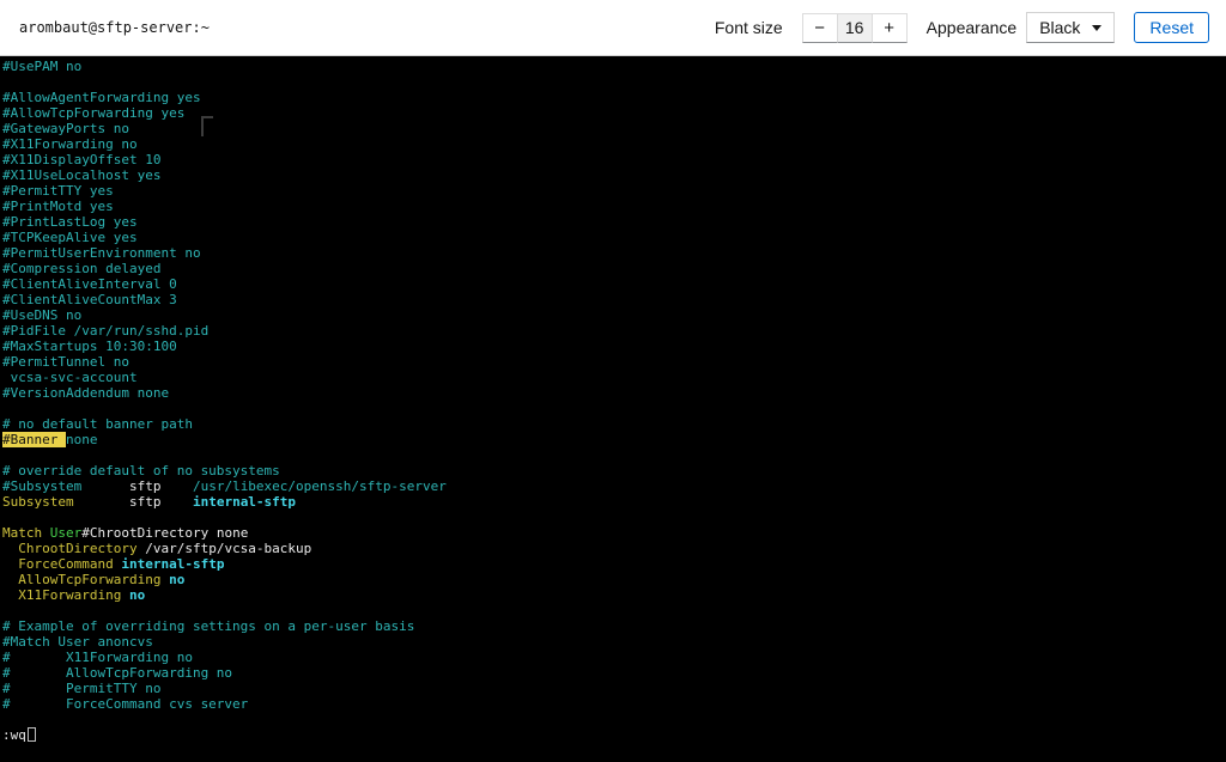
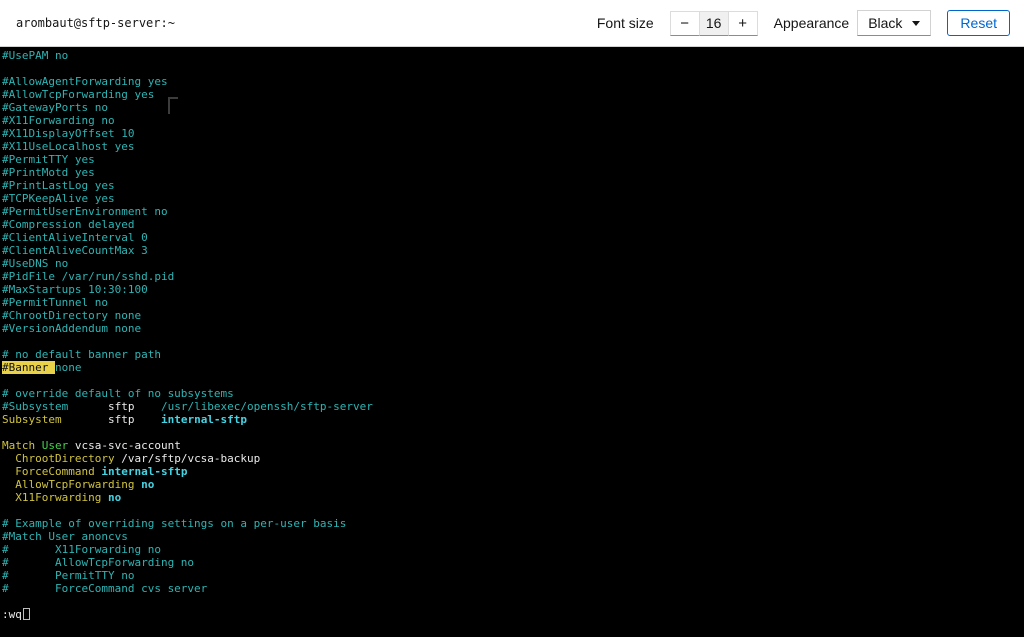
  arombaut@sftp-server:~
  Font size
  −
  16
  +
  Appearance
  Black
  Reset
  #UsePAM no
  #AllowAgentForwarding yes
  #AllowTcpForwarding yes
  #GatewayPorts no
  #X11Forwarding no
  #X11DisplayOffset 10
  #X11UseLocalhost yes
  #PermitTTY yes
  #PrintMotd yes
  #PrintLastLog yes
  #TCPKeepAlive yes
  #PermitUserEnvironment no
  #Compression delayed
  #ClientAliveInterval 0
  #ClientAliveCountMax 3
  #UseDNS no
  #PidFile /var/run/sshd.pid
  #MaxStartups 10:30:100
  #PermitTunnel no
- vcsa-svc-account
+ #ChrootDirectory none
  #VersionAddendum none
  # no default banner path
  #Banner none
  # override default of no subsystems
  #Subsystem sftp /usr/libexec/openssh/sftp-server
  Subsystem sftp internal-sftp
- Match User#ChrootDirectory none
+ Match User vcsa-svc-account
  ChrootDirectory /var/sftp/vcsa-backup
  ForceCommand internal-sftp
  AllowTcpForwarding no
  X11Forwarding no
  # Example of overriding settings on a per-user basis
  #Match User anoncvs
  # X11Forwarding no
  # AllowTcpForwarding no
  # PermitTTY no
  # ForceCommand cvs server
  :wq
